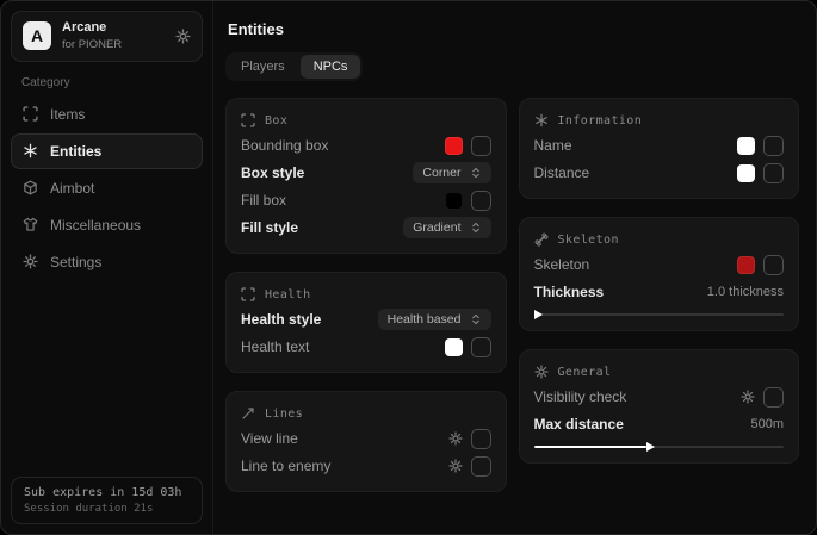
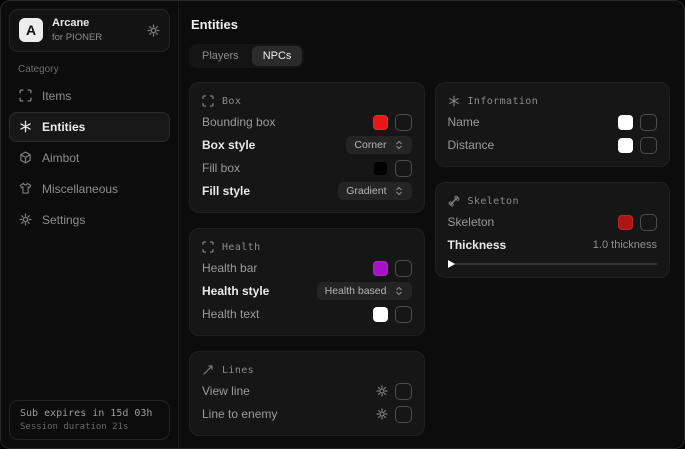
  A
  Arcane
  for PIONER
  Category
  Items
  Entities
  Aimbot
  Miscellaneous
  Settings
  Sub expires in 15d 03h
  Session duration 21s
  Entities
  Players
  NPCs
  Box
  Bounding box
  Box style
  Corner
  Fill box
  Fill style
  Gradient
  Health
+ Health bar
  Health style
  Health based
  Health text
  Lines
  View line
  Line to enemy
  Information
  Name
  Distance
  Skeleton
  Skeleton
  Thickness
  1.0 thickness
- General
- Visibility check
- Max distance
- 500m
